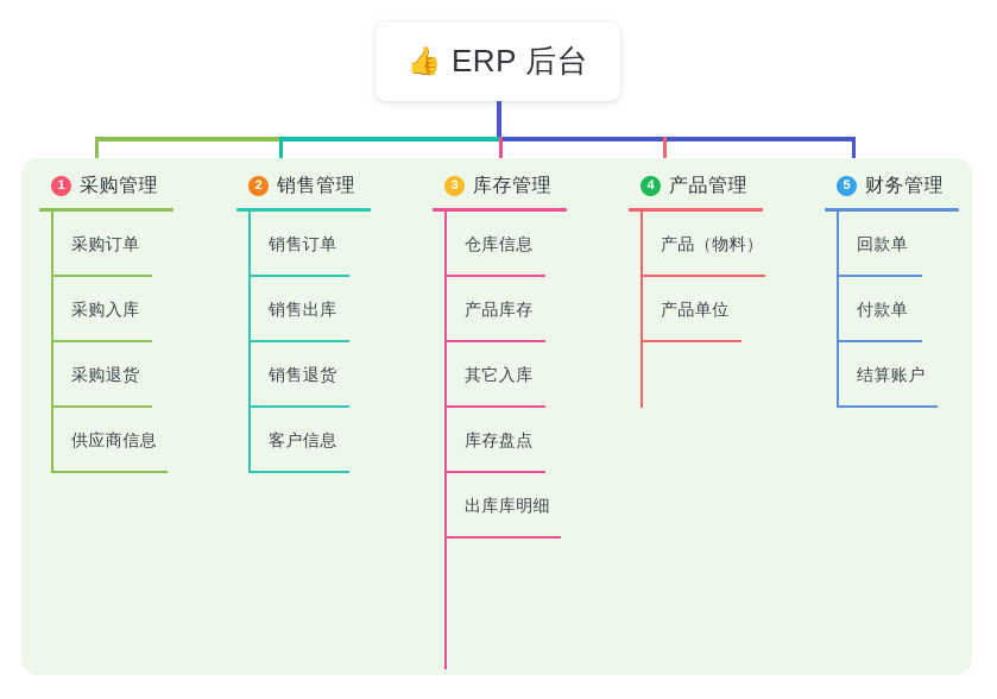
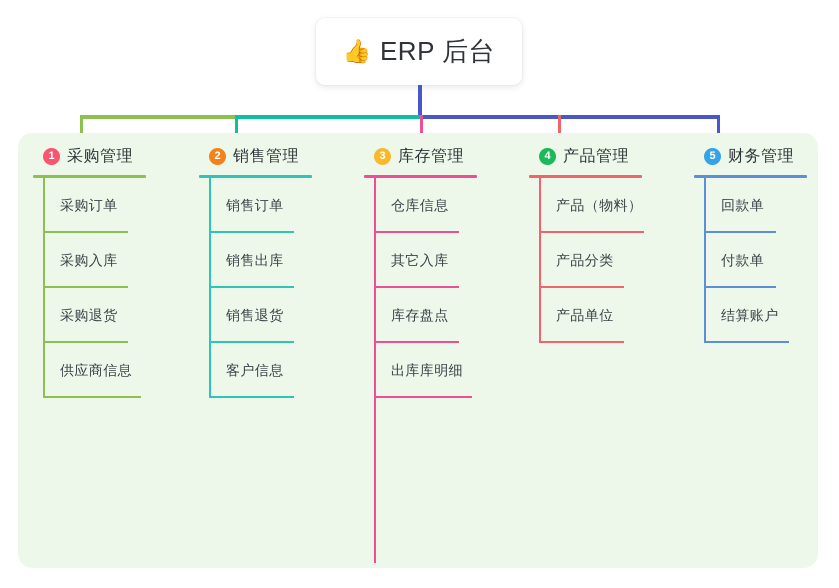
  👍
  ERP 后台
  1
  采购管理
  采购订单
  采购入库
  采购退货
  供应商信息
  2
  销售管理
  销售订单
  销售出库
  销售退货
  客户信息
  3
  库存管理
  仓库信息
- 产品库存
  其它入库
  库存盘点
  出库库明细
  4
  产品管理
  产品（物料）
+ 产品分类
  产品单位
  5
  财务管理
  回款单
  付款单
  结算账户
